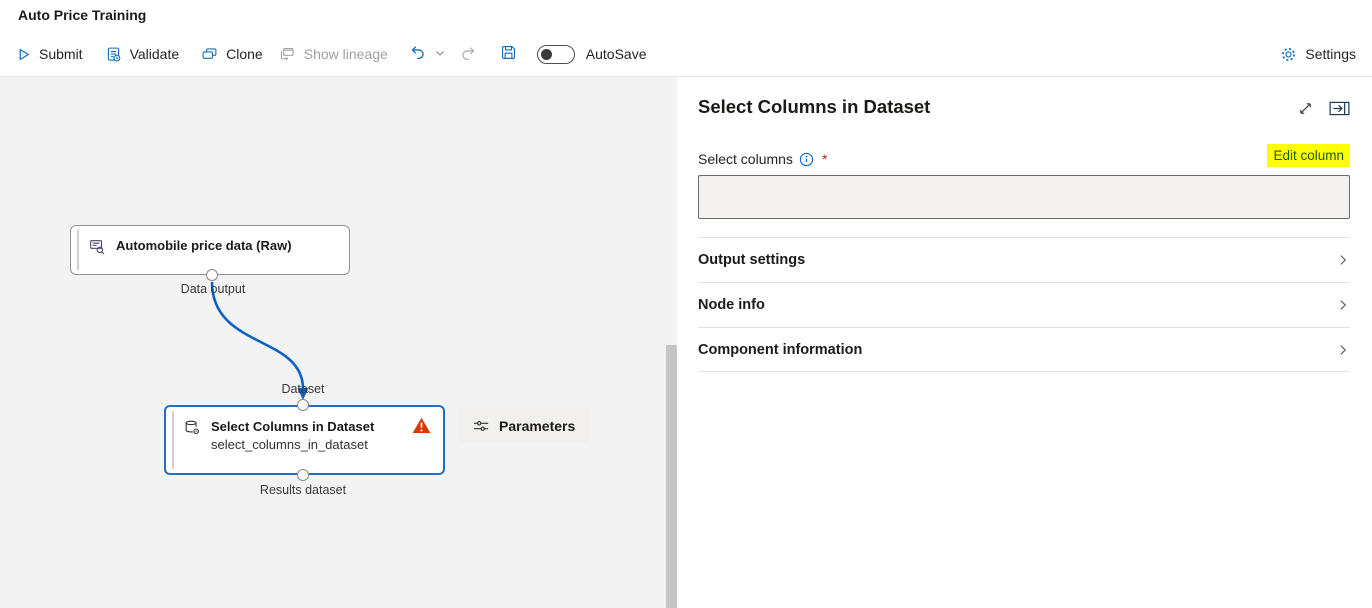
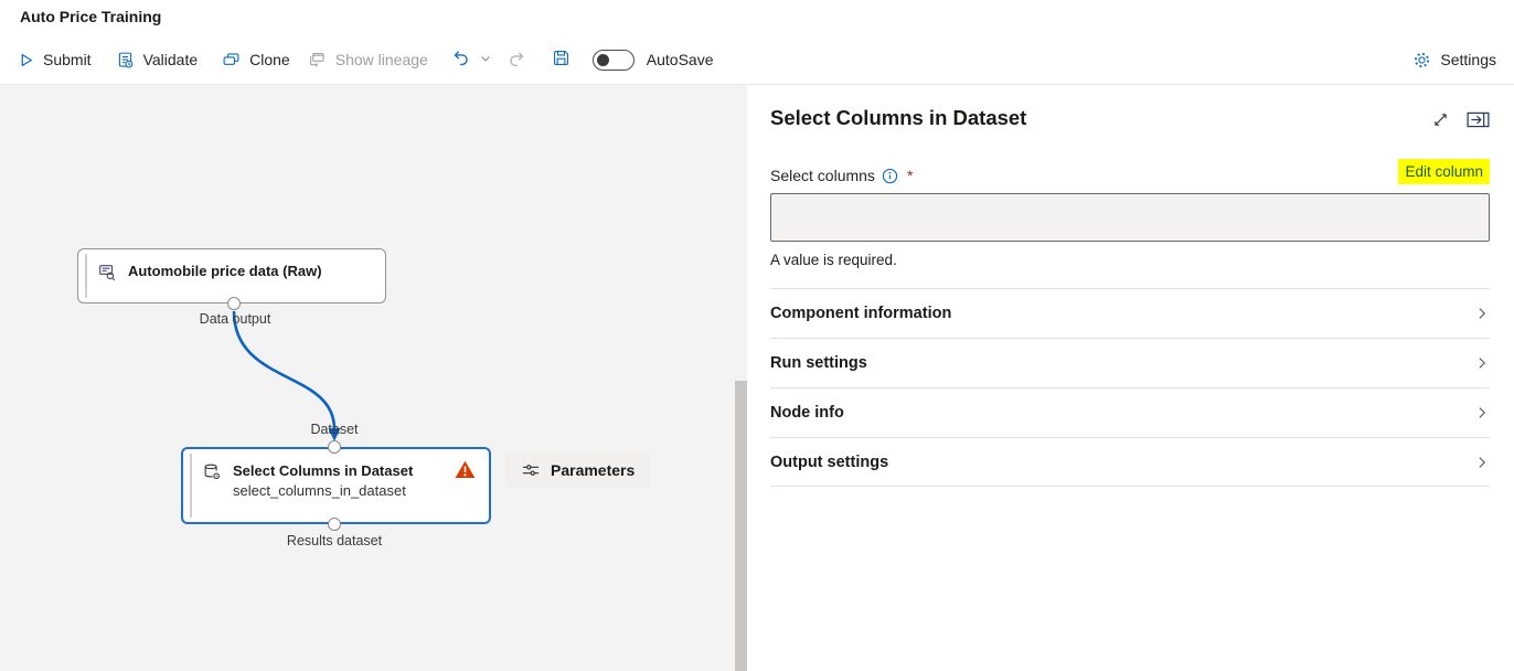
  Auto Price Training
  Submit
  Validate
  Clone
  Show lineage
  AutoSave
  Settings
  Automobile price data (Raw)
  Data output
  Dataset
  Select Columns in Dataset
  select_columns_in_dataset
  Results dataset
  Parameters
  Select Columns in Dataset
  Select columns
  *
  Edit column
+ A value is required.
- Output settings
+ Component information
+ Run settings
  Node info
- Component information
+ Output settings
